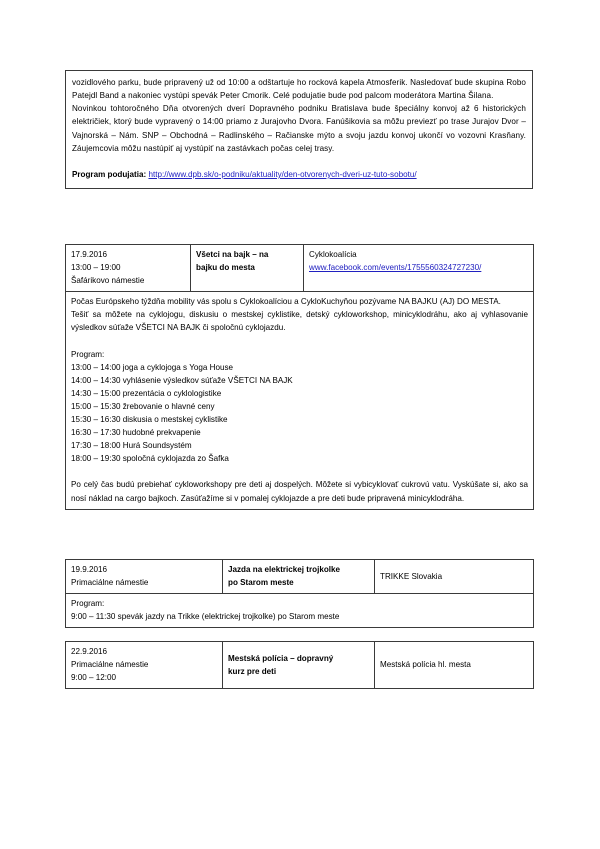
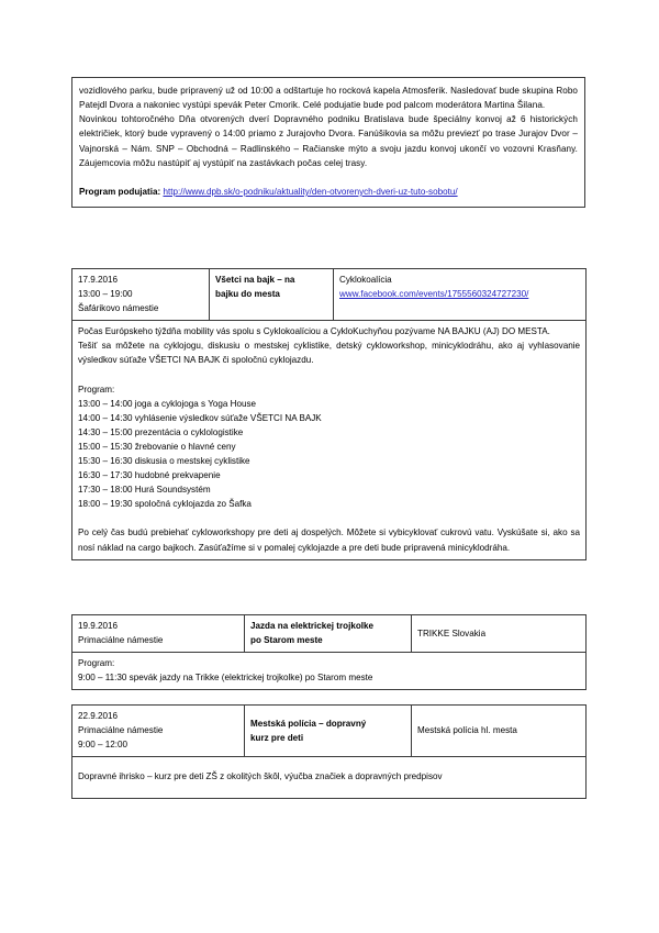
- vozidlového parku, bude pripravený už od 10:00 a odštartuje ho rocková kapela Atmosferik. Nasledovať bude skupina Robo Patejdl Band a nakoniec vystúpi spevák Peter Cmorik. Celé podujatie bude pod palcom moderátora Martina Šilana.
+ vozidlového parku, bude pripravený už od 10:00 a odštartuje ho rocková kapela Atmosferik. Nasledovať bude skupina Robo Patejdl Dvora a nakoniec vystúpi spevák Peter Cmorik. Celé podujatie bude pod palcom moderátora Martina Šilana.
  Novinkou tohtoročného Dňa otvorených dverí Dopravného podniku Bratislava bude špeciálny konvoj až 6 historických električiek, ktorý bude vypravený o 14:00 priamo z Jurajovho Dvora. Fanúšikovia sa môžu previezť po trase Jurajov Dvor – Vajnorská – Nám. SNP – Obchodná – Radlinského – Račianske mýto a svoju jazdu konvoj ukončí vo vozovni Krasňany. Záujemcovia môžu nastúpiť aj vystúpiť na zastávkach počas celej trasy.
  Program podujatia: http://www.dpb.sk/o-podniku/aktuality/den-otvorenych-dveri-uz-tuto-sobotu/
  17.9.2016 13:00 – 19:00 Šafárikovo námestie	Všetci na bajk – na bajku do mesta	Cyklokoalícia www.facebook.com/events/1755560324727230/
  Počas Európskeho týždňa mobility vás spolu s Cyklokoalíciou a CykloKuchyňou pozývame NA BAJKU (AJ) DO MESTA. Tešiť sa môžete na cyklojogu, diskusiu o mestskej cyklistike, detský cykloworkshop, minicyklodráhu, ako aj vyhlasovanie výsledkov súťaže VŠETCI NA BAJK či spoločnú cyklojazdu. Program: 13:00 – 14:00 joga a cyklojoga s Yoga House 14:00 – 14:30 vyhlásenie výsledkov súťaže VŠETCI NA BAJK 14:30 – 15:00 prezentácia o cyklologistike 15:00 – 15:30 žrebovanie o hlavné ceny 15:30 – 16:30 diskusia o mestskej cyklistike 16:30 – 17:30 hudobné prekvapenie 17:30 – 18:00 Hurá Soundsystém 18:00 – 19:30 spoločná cyklojazda zo Šafka Po celý čas budú prebiehať cykloworkshopy pre deti aj dospelých. Môžete si vybicyklovať cukrovú vatu. Vyskúšate si, ako sa nosí náklad na cargo bajkoch. Zasúťažíme si v pomalej cyklojazde a pre deti bude pripravená minicyklodráha.
  19.9.2016 Primaciálne námestie	Jazda na elektrickej trojkolke po Starom meste	TRIKKE Slovakia
  Program: 9:00 – 11:30 spevák jazdy na Trikke (elektrickej trojkolke) po Starom meste
  22.9.2016 Primaciálne námestie 9:00 – 12:00	Mestská polícia – dopravný kurz pre deti	Mestská polícia hl. mesta
+ Dopravné ihrisko – kurz pre deti ZŠ z okolitých škôl, výučba značiek a dopravných predpisov
